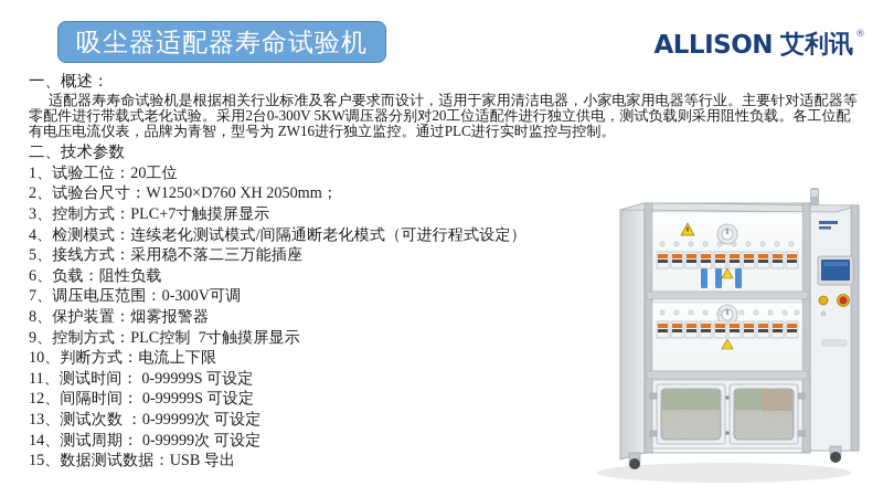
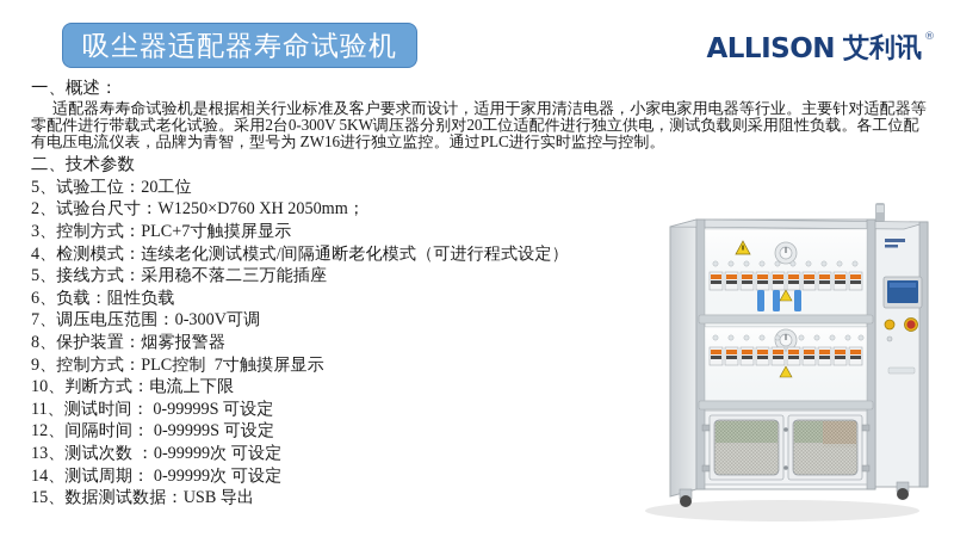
  吸尘器适配器寿命试验机
  ALLISON
  艾利讯
  ®
  一、概述：
  适配器寿寿命试验机是根据相关行业标准及客户要求而设计，适用于家用清洁电器，小家电家用电器等行业。主要针对适配器等
  零配件进行带载式老化试验。采用2台0-300V 5KW调压器分别对20工位适配件进行独立供电，测试负载则采用阻性负载。各工位配
  有电压电流仪表，品牌为青智，型号为 ZW16进行独立监控。通过PLC进行实时监控与控制。
  二、技术参数
- 1、试验工位：20工位
+ 5、试验工位：20工位
  2、试验台尺寸：W1250×D760 XH 2050mm；
  3、控制方式：PLC+7寸触摸屏显示
  4、检测模式：连续老化测试模式/间隔通断老化模式（可进行程式设定）
  5、接线方式：采用稳不落二三万能插座
  6、负载：阻性负载
  7、调压电压范围：0-300V可调
  8、保护装置：烟雾报警器
  9、控制方式：PLC控制 7寸触摸屏显示
  10、判断方式：电流上下限
  11、测试时间： 0-99999S 可设定
  12、间隔时间： 0-99999S 可设定
  13、测试次数 ：0-99999次 可设定
  14、测试周期： 0-99999次 可设定
  15、数据测试数据：USB 导出
